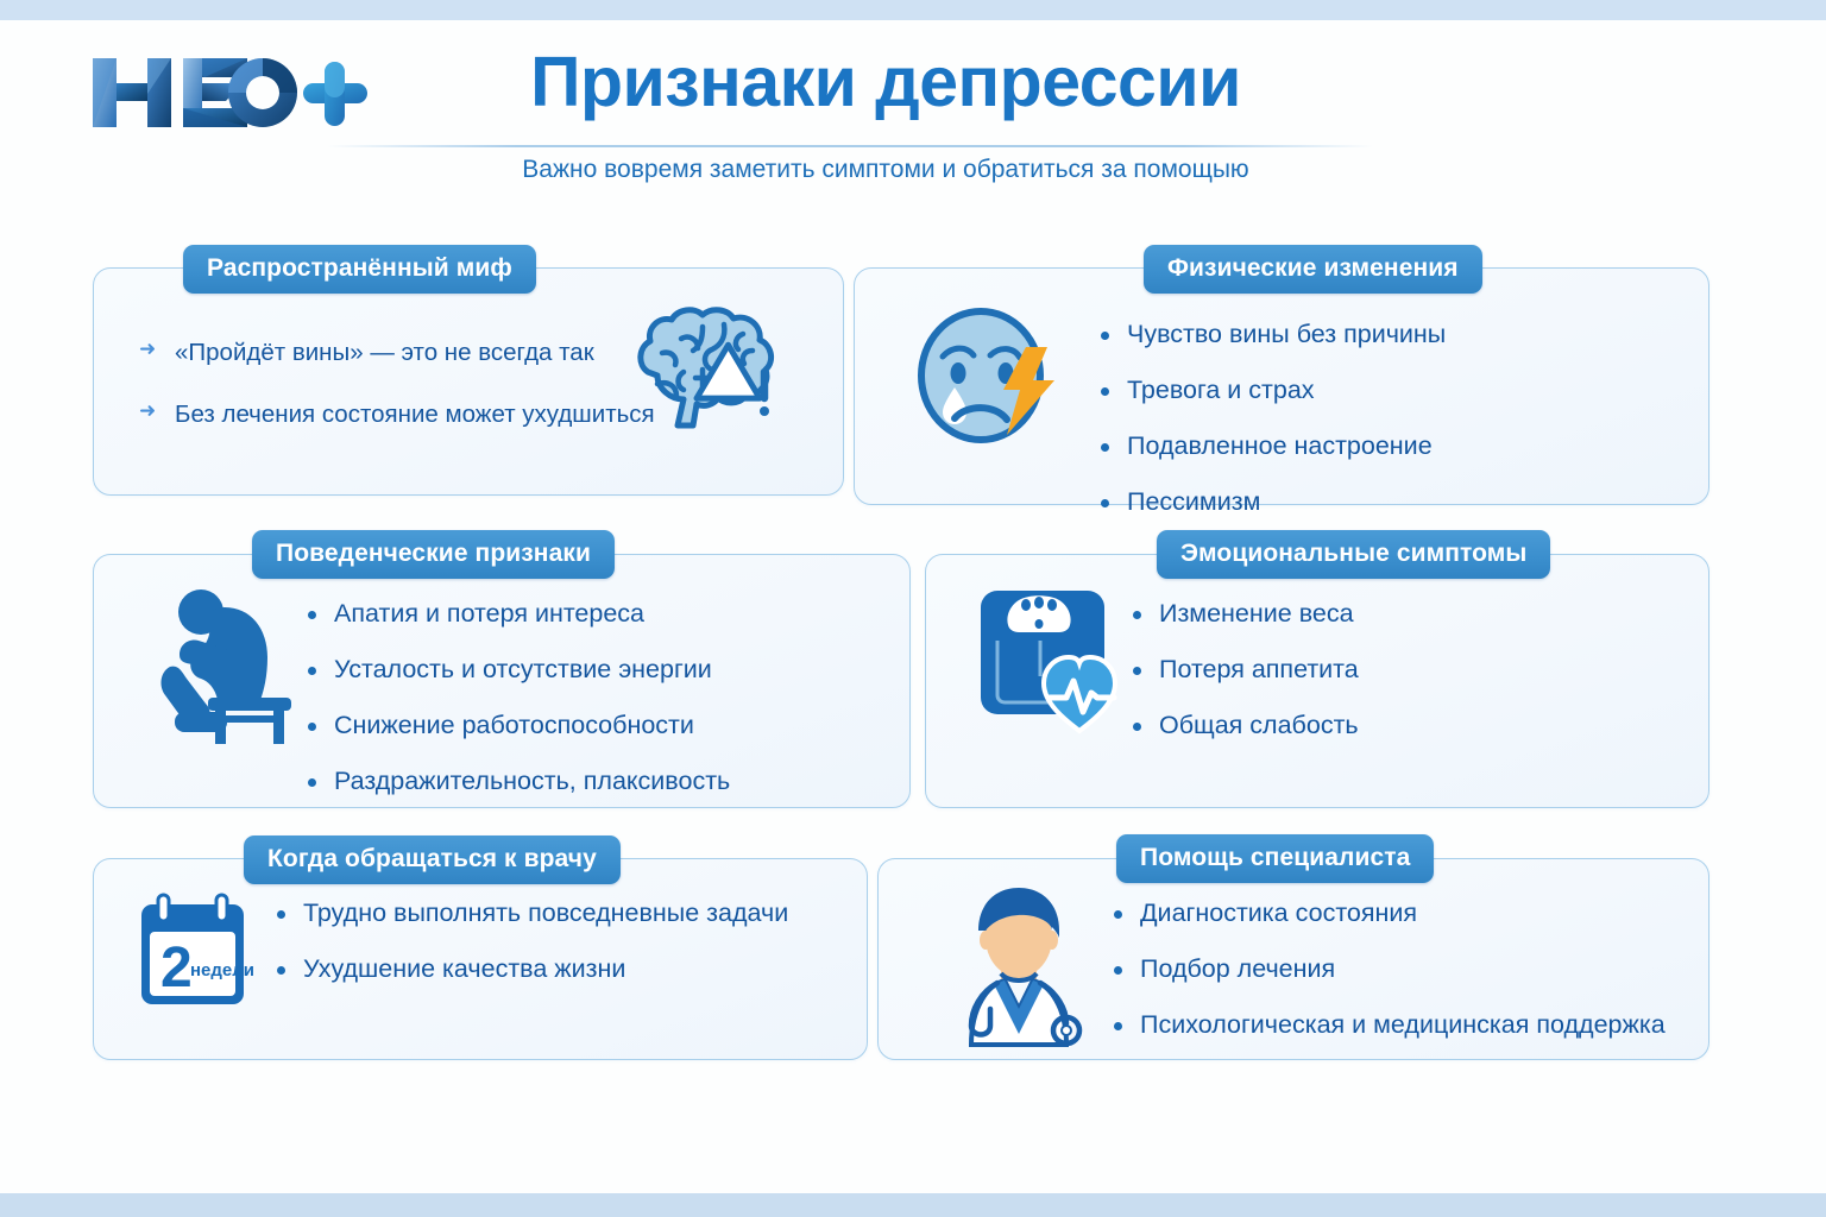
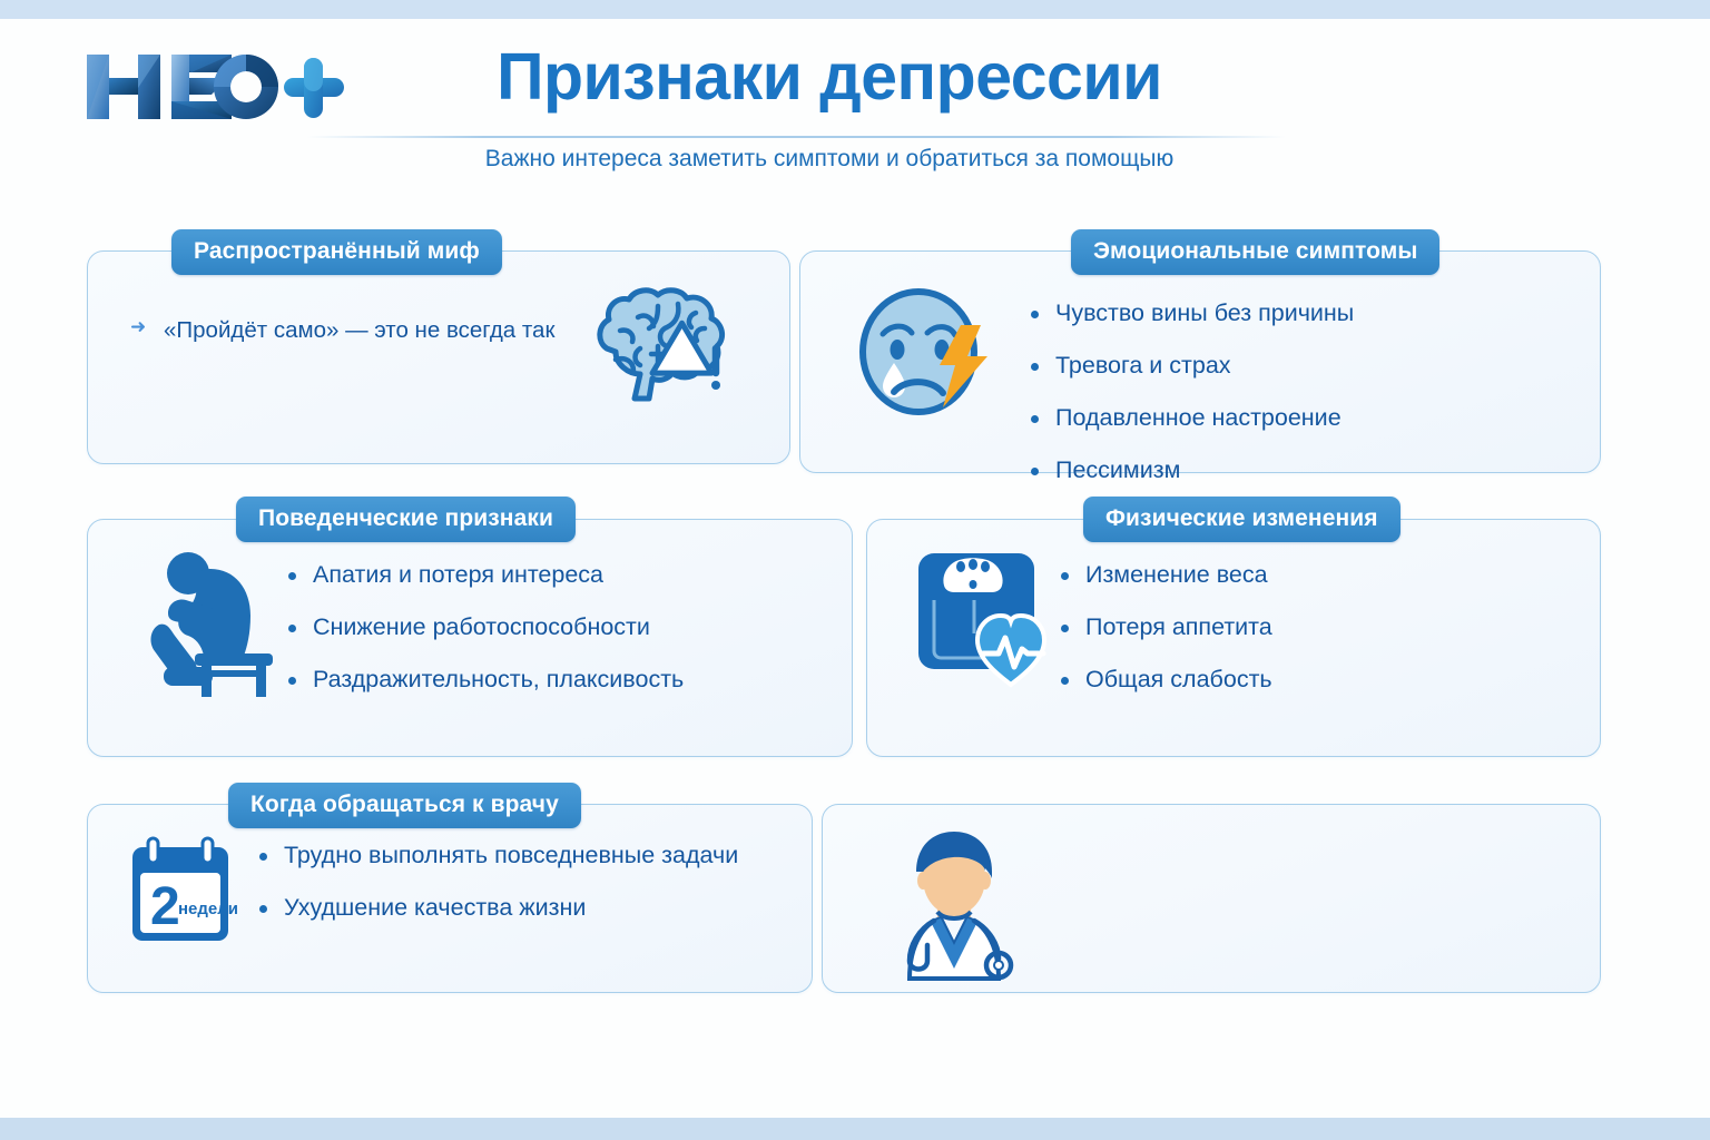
  Признаки депрессии
- Важно вовремя заметить симптоми и обратиться за помощыю
+ Важно интереса заметить симптоми и обратиться за помощыю
  Распространённый миф
- «Пройдёт вины» — это не всегда так
+ «Пройдёт само» — это не всегда так
- Без лечения состояние может ухудшиться
- Физические изменения
+ Эмоциональные симптомы
  Чувство вины без причины
  Тревога и страх
  Подавленное настроение
  Пессимизм
  Поведенческие признаки
  Апатия и потеря интереса
- Усталость и отсутствие энергии
  Снижение работоспособности
  Раздражительность, плаксивость
- Эмоциональные симптомы
+ Физические изменения
  Изменение веса
  Потеря аппетита
  Общая слабость
  2
  недели
  Когда обращаться к врачу
  Трудно выполнять повседневные задачи
  Ухудшение качества жизни
- Помощь специалиста
- Диагностика состояния
- Подбор лечения
- Психологическая и медицинская поддержка
